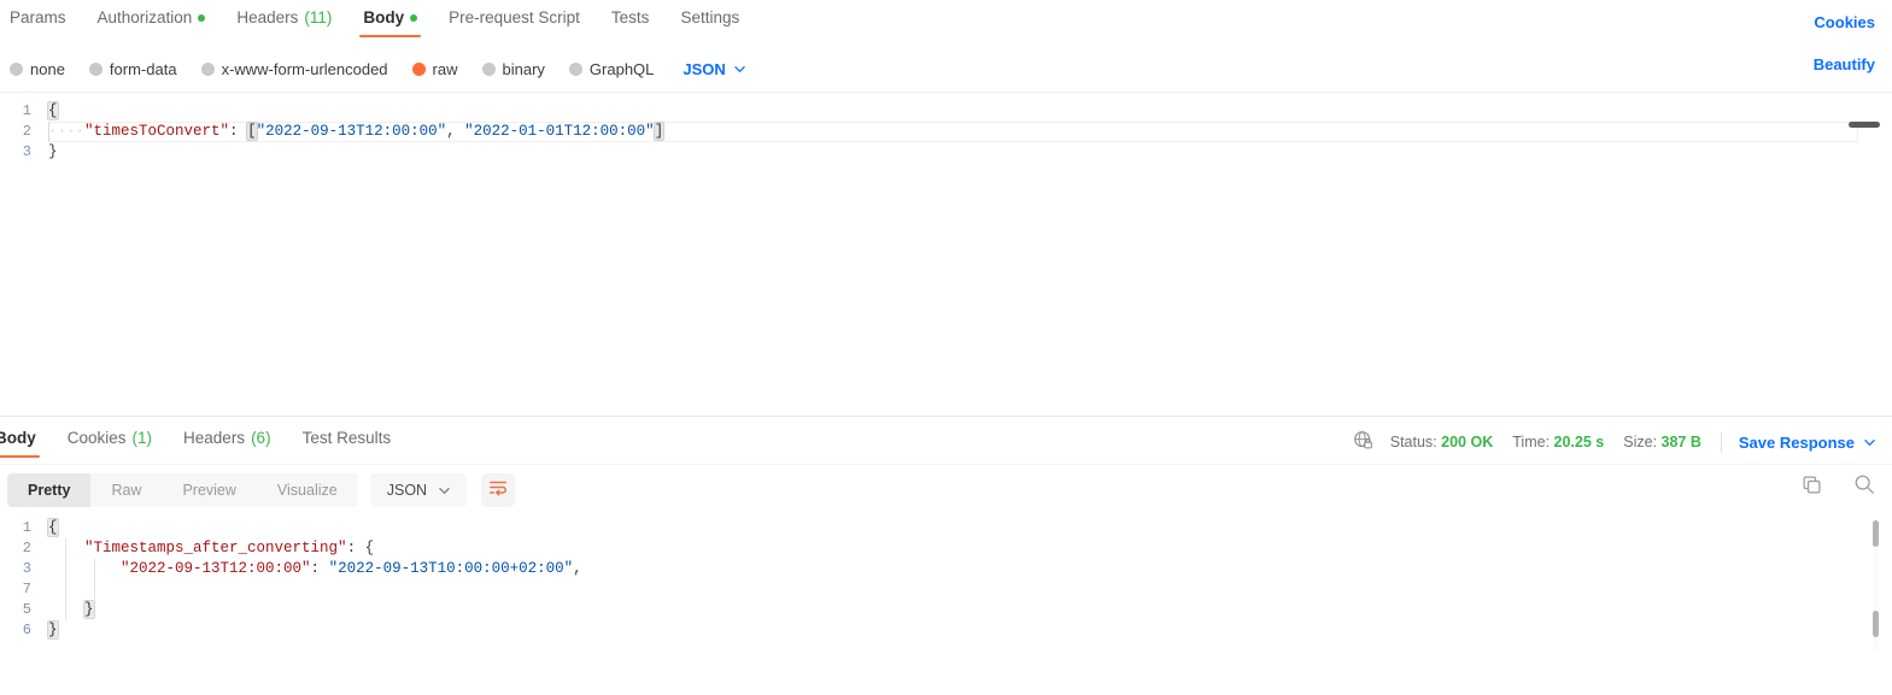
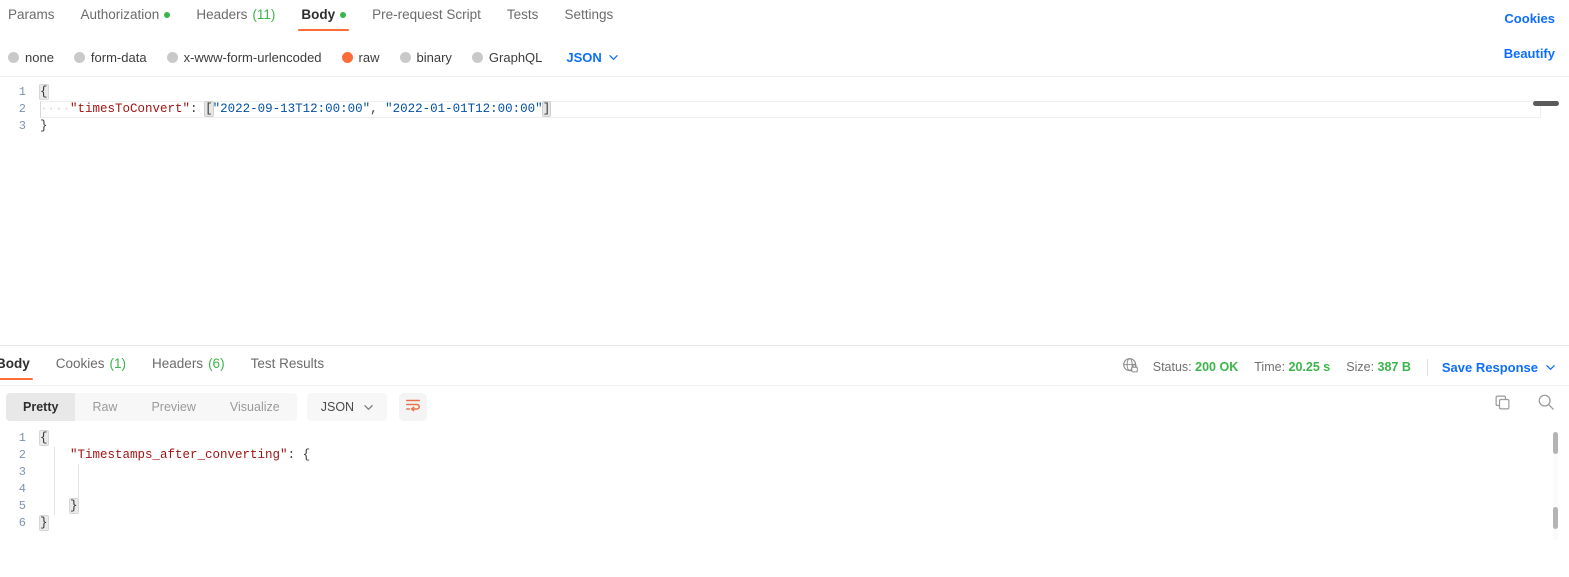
  Params
  Authorization
  Headers
  (11)
  Body
  Pre-request Script
  Tests
  Settings
  Cookies
  Beautify
  none
  form-data
  x-www-form-urlencoded
  raw
  binary
  GraphQL
  JSON
  1
  {
  2
  ····"timesToConvert": ["2022-09-13T12:00:00", "2022-01-01T12:00:00"]
  3
  }
  Body
  Cookies
  (1)
  Headers
  (6)
  Test Results
  Status: 200 OK
  Time: 20.25 s
  Size: 387 B
  Save Response
  Pretty
  Raw
  Preview
  Visualize
  JSON
  1
  {
  2
  "Timestamps_after_converting": {
  3
- "2022-09-13T12:00:00": "2022-09-13T10:00:00+02:00",
- 7
+ 4
  5
  }
  6
  }
